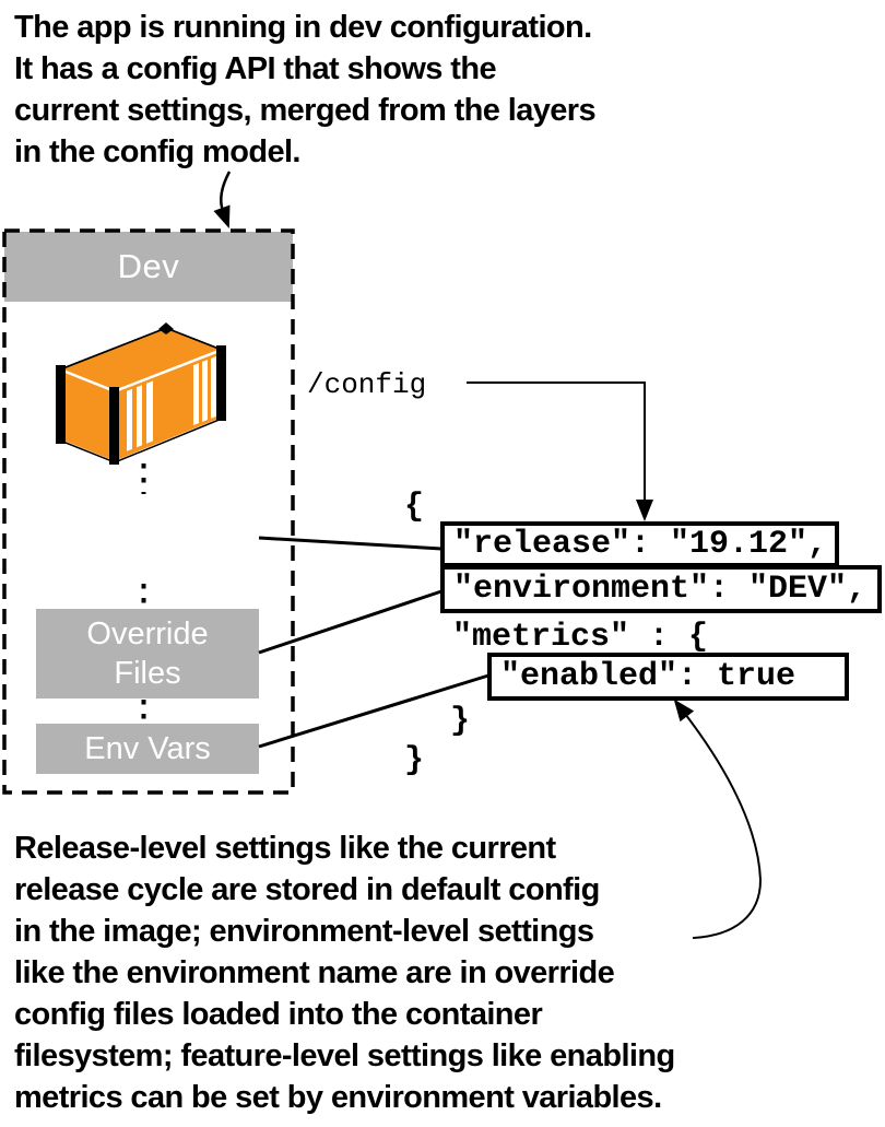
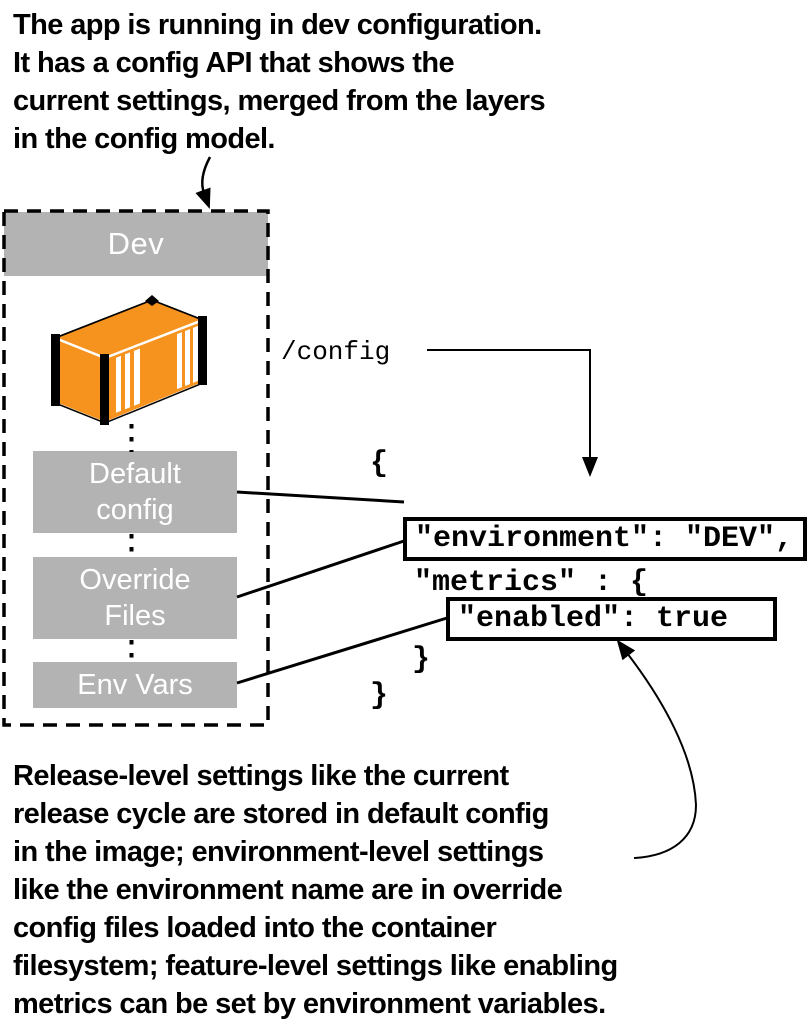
  The app is running in dev configuration.
  It has a config API that shows the
  current settings, merged from the layers
  in the config model.
  Dev
+ Default
+ config
  Override
  Files
  Env Vars
  /config
  {
  "environment": "DEV",
- "release": "19.12",
  "metrics" : {
  "enabled": true
  }
  }
  Release-level settings like the current
  release cycle are stored in default config
  in the image; environment-level settings
  like the environment name are in override
  config files loaded into the container
  filesystem; feature-level settings like enabling
  metrics can be set by environment variables.
